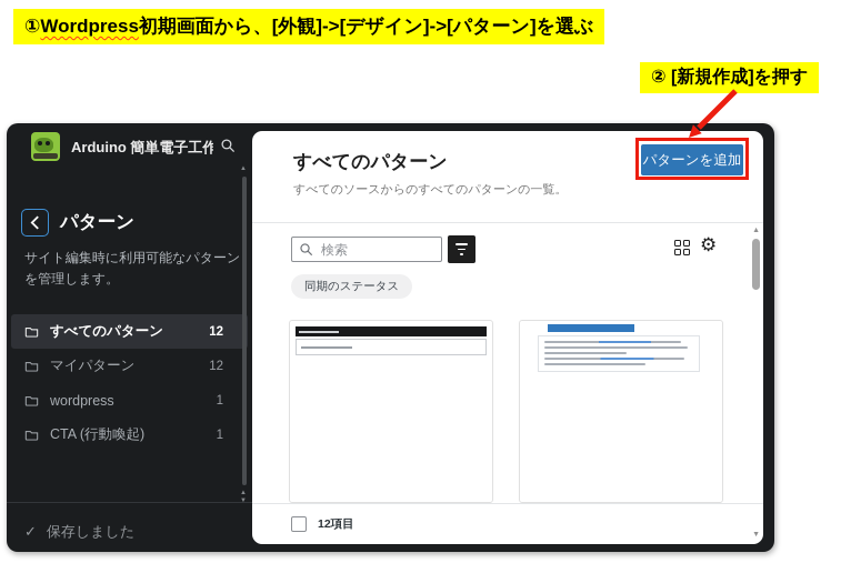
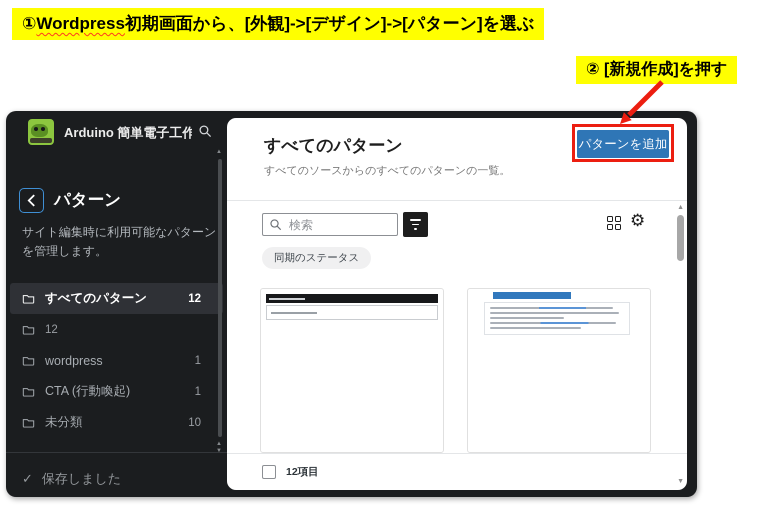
  ①Wordpress初期画面から、[外観]->[デザイン]->[パターン]を選ぶ
  ② [新規作成]を押す
  Arduino 簡単電子工作
  パターン
  サイト編集時に利用可能なパターンを管理します。
  すべてのパターン
  12
- マイパターン
  12
  wordpress
  1
  CTA (行動喚起)
  1
+ 未分類
+ 10
  ✓
  保存しました
  すべてのパターン
  すべてのソースからのすべてのパターンの一覧。
  パターンを追加
  検索
  ⚙
  同期のステータス
  12項目
